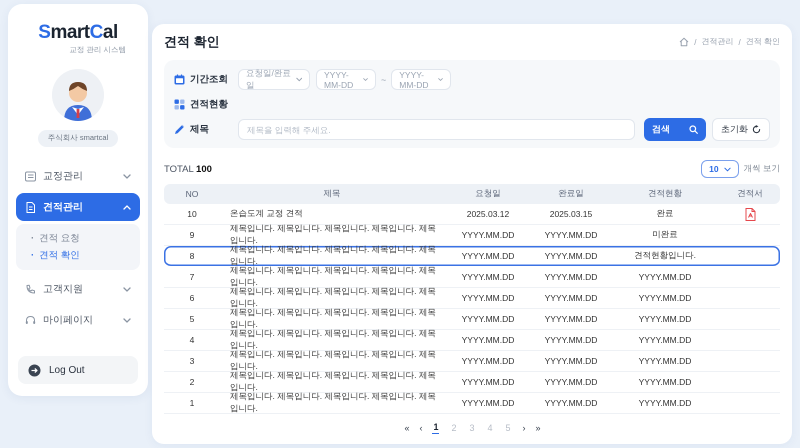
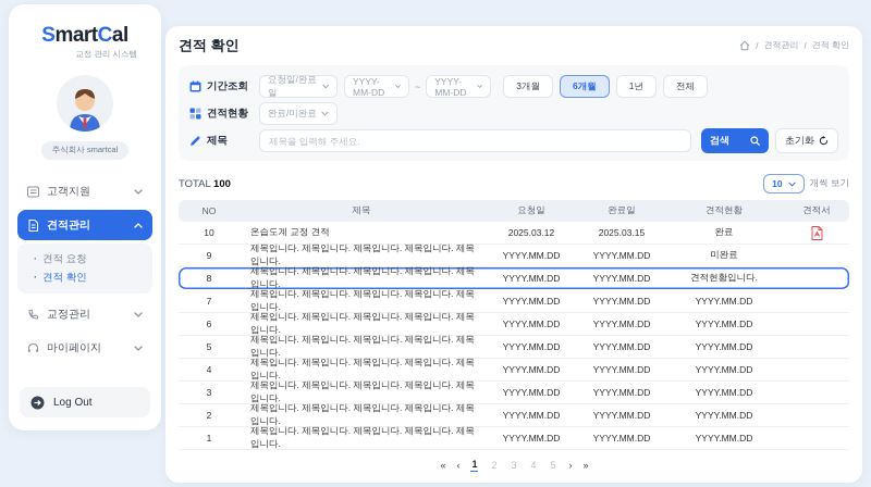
  SmartCal
  교정 관리 시스템
  주식회사 smartcal
- 교정관리
+ 고객지원
  견적관리
  ·
  견적 요청
  ·
  견적 확인
- 고객지원
+ 교정관리
  마이페이지
  Log Out
  견적 확인
  /
  견적관리
  /
  견적 확인
  기간조회
  요청일/완료일
  YYYY-MM-DD
  ~
  YYYY-MM-DD
+ 3개월
+ 6개월
+ 1년
+ 전체
  견적현황
+ 완료/미완료
  제목
  제목을 입력해 주세요.
  검색
  초기화
  TOTAL 100
  10
  개씩 보기
  NO
  제목
  요청일
  완료일
  견적현황
  견적서
  10
  온습도계 교정 견적
  2025.03.12
  2025.03.15
  완료
  9
  제목입니다. 제목입니다. 제목입니다. 제목입니다. 제목입니다.
  YYYY.MM.DD
  YYYY.MM.DD
  미완료
  8
  제목입니다. 제목입니다. 제목입니다. 제목입니다. 제목입니다.
  YYYY.MM.DD
  YYYY.MM.DD
  견적현황입니다.
  7
  제목입니다. 제목입니다. 제목입니다. 제목입니다. 제목입니다.
  YYYY.MM.DD
  YYYY.MM.DD
  YYYY.MM.DD
  6
  제목입니다. 제목입니다. 제목입니다. 제목입니다. 제목입니다.
  YYYY.MM.DD
  YYYY.MM.DD
  YYYY.MM.DD
  5
  제목입니다. 제목입니다. 제목입니다. 제목입니다. 제목입니다.
  YYYY.MM.DD
  YYYY.MM.DD
  YYYY.MM.DD
  4
  제목입니다. 제목입니다. 제목입니다. 제목입니다. 제목입니다.
  YYYY.MM.DD
  YYYY.MM.DD
  YYYY.MM.DD
  3
  제목입니다. 제목입니다. 제목입니다. 제목입니다. 제목입니다.
  YYYY.MM.DD
  YYYY.MM.DD
  YYYY.MM.DD
  2
  제목입니다. 제목입니다. 제목입니다. 제목입니다. 제목입니다.
  YYYY.MM.DD
  YYYY.MM.DD
  YYYY.MM.DD
  1
  제목입니다. 제목입니다. 제목입니다. 제목입니다. 제목입니다.
  YYYY.MM.DD
  YYYY.MM.DD
  YYYY.MM.DD
  «
  ‹
  1
  2
  3
  4
  5
  ›
  »
